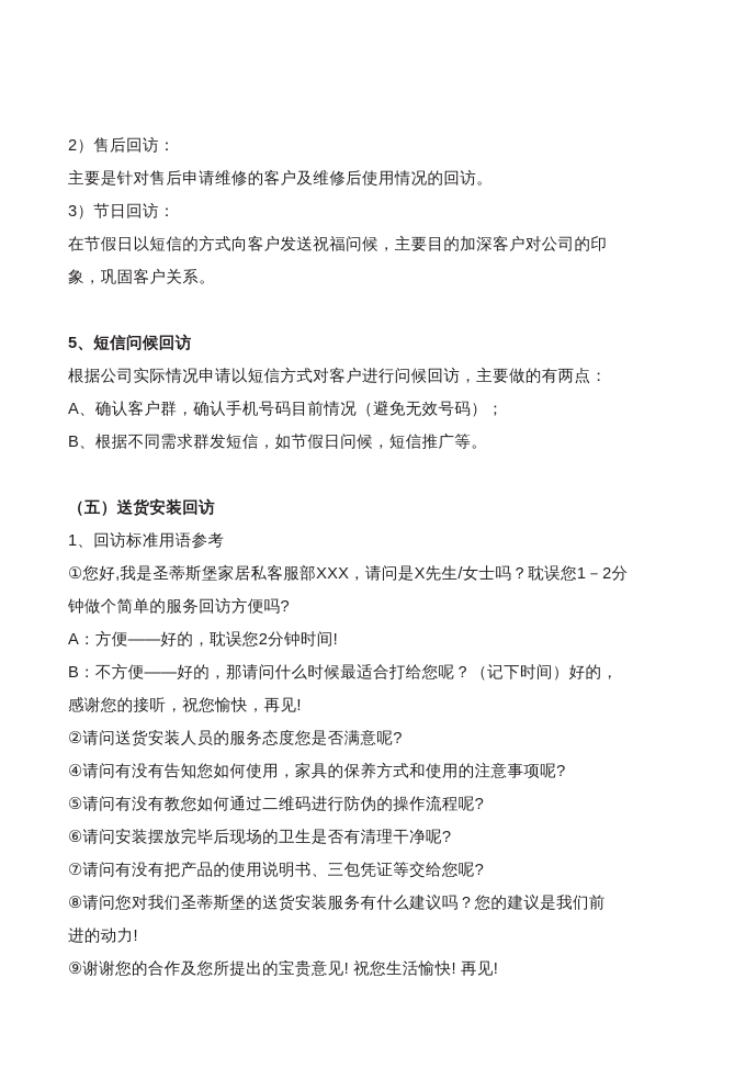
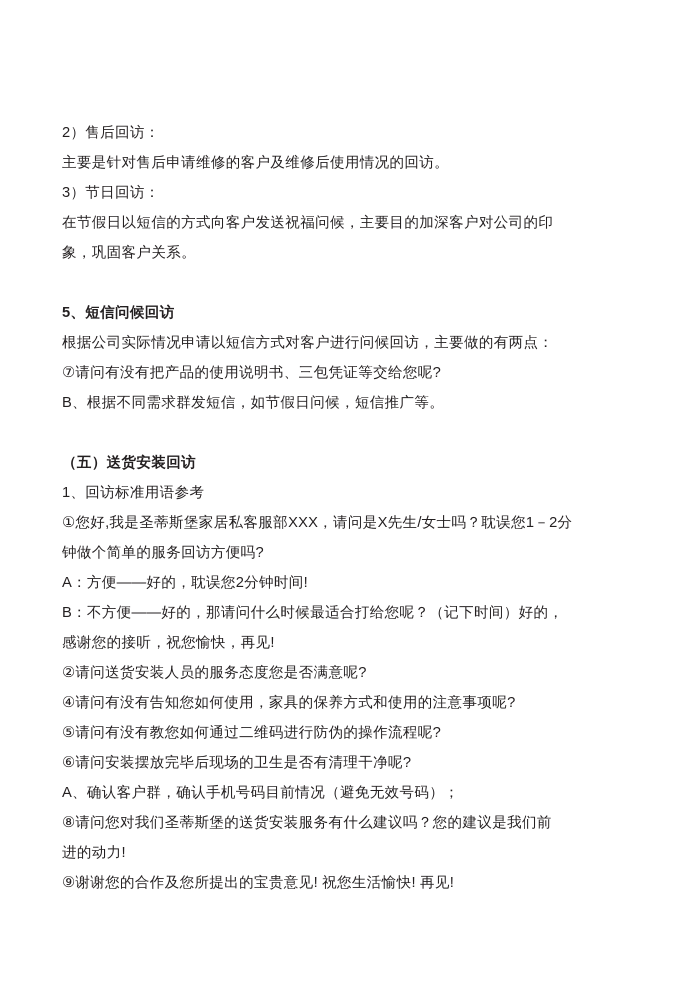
  2）售后回访：
  主要是针对售后申请维修的客户及维修后使用情况的回访。
  3）节日回访：
  在节假日以短信的方式向客户发送祝福问候，主要目的加深客户对公司的印
  象，巩固客户关系。
  5、短信问候回访
  根据公司实际情况申请以短信方式对客户进行问候回访，主要做的有两点：
- A、确认客户群，确认手机号码目前情况（避免无效号码）；
+ ⑦请问有没有把产品的使用说明书、三包凭证等交给您呢?
  B、根据不同需求群发短信，如节假日问候，短信推广等。
  （五）送货安装回访
  1、回访标准用语参考
  ①您好,我是圣蒂斯堡家居私客服部XXX，请问是X先生/女士吗？耽误您1－2分
  钟做个简单的服务回访方便吗?
  A：方便——好的，耽误您2分钟时间!
  B：不方便——好的，那请问什么时候最适合打给您呢？（记下时间）好的，
  感谢您的接听，祝您愉快，再见!
  ②请问送货安装人员的服务态度您是否满意呢?
  ④请问有没有告知您如何使用，家具的保养方式和使用的注意事项呢?
  ⑤请问有没有教您如何通过二维码进行防伪的操作流程呢?
  ⑥请问安装摆放完毕后现场的卫生是否有清理干净呢?
- ⑦请问有没有把产品的使用说明书、三包凭证等交给您呢?
+ A、确认客户群，确认手机号码目前情况（避免无效号码）；
  ⑧请问您对我们圣蒂斯堡的送货安装服务有什么建议吗？您的建议是我们前
  进的动力!
  ⑨谢谢您的合作及您所提出的宝贵意见! 祝您生活愉快! 再见!
